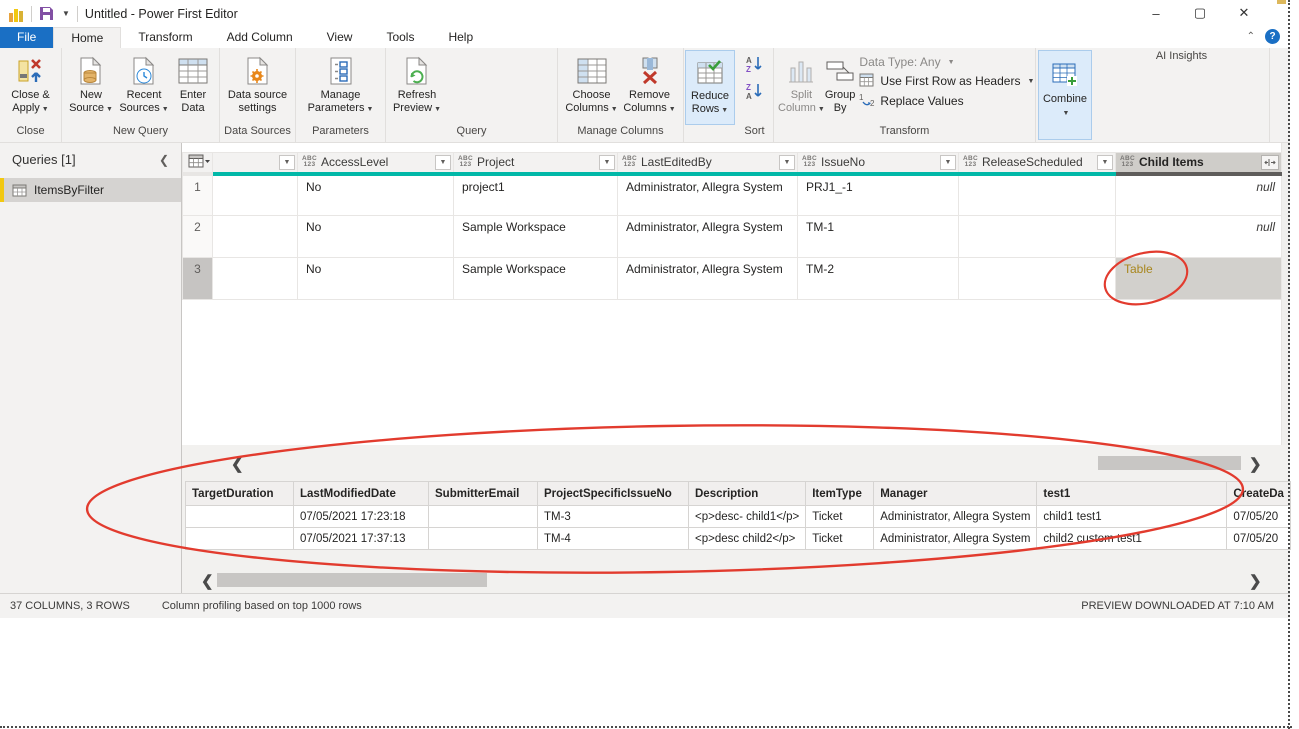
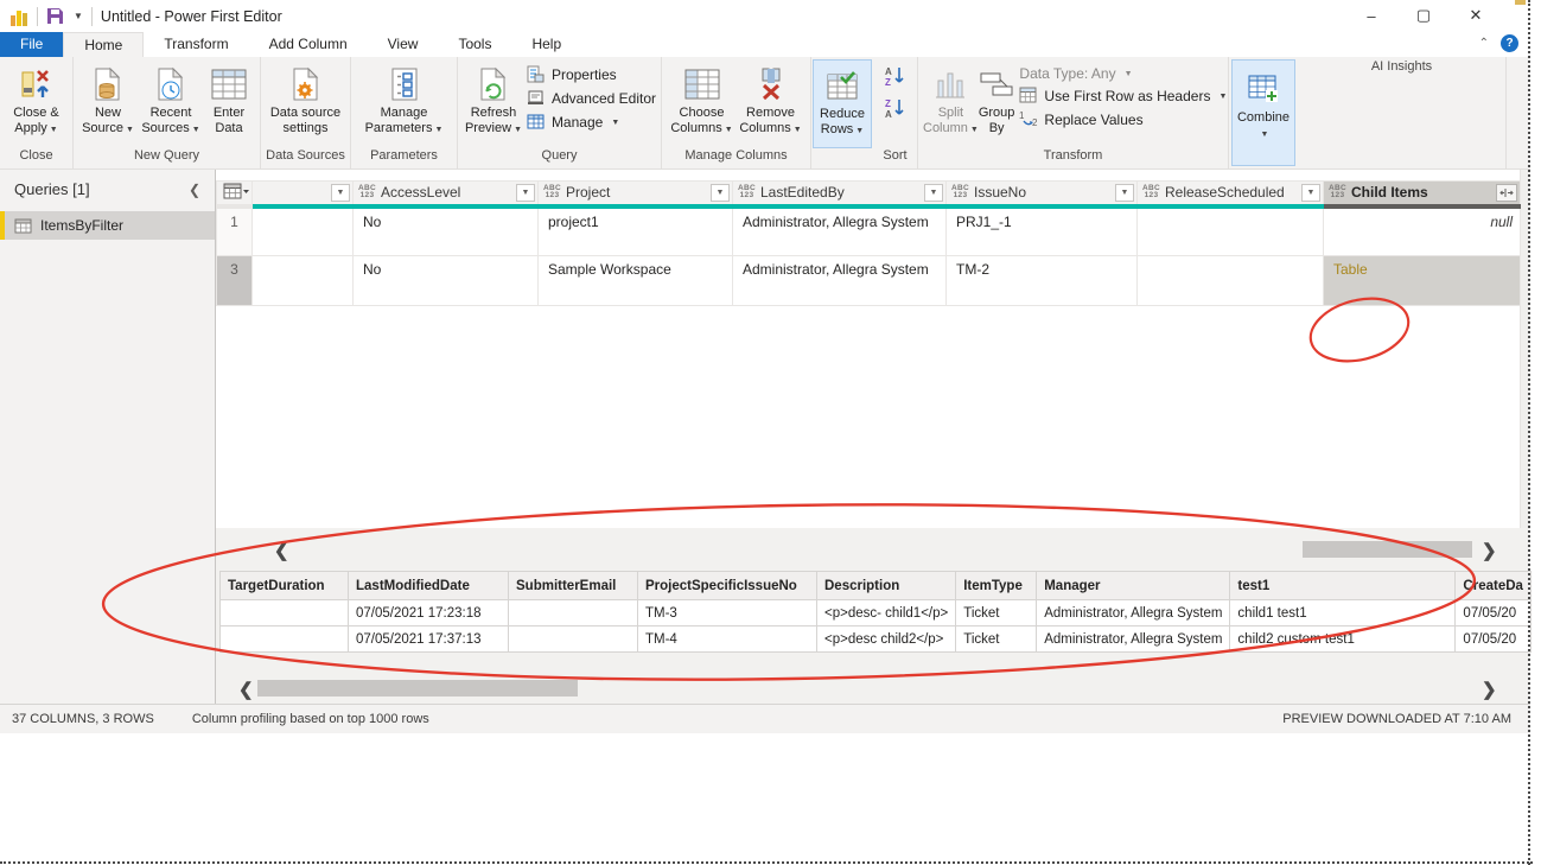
  ▼
  Untitled - Power First Editor
  –
  ▢
  ✕
  File
  Home
  Transform
  Add Column
  View
  Tools
  Help
  ⌃
  ?
  Close & Apply
  Close
  New Source
  Recent Sources
  Enter Data
  New Query
  Data source settings
  Data Sources
  Manage Parameters
  Parameters
  Refresh Preview
+ Properties
+ Advanced Editor
+ Manage
  Query
  Choose Columns
  Remove Columns
  Manage Columns
  Reduce Rows
  A
  Z
  Z
  A
  Sort
  Split Column
  Group By
  Data Type: Any
  Use First Row as Headers
  1
  2
  Replace Values
  Transform
  Combine
  AI Insights
  Queries [1]
  ❮
  ItemsByFilter
  1		No	project1	Administrator, Allegra System	PRJ1_-1		null
- 2		No	Sample Workspace	Administrator, Allegra System	TM-1		null
  3		No	Sample Workspace	Administrator, Allegra System	TM-2		Table
  ❮
  ❯
  TargetDuration	LastModifiedDate	SubmitterEmail	ProjectSpecificIssueNo	Description	ItemType	Manager	test1	CreateDa
  	07/05/2021 17:23:18		TM-3	<p>desc- child1</p>	Ticket	Administrator, Allegra System	child1 test1	07/05/20
  	07/05/2021 17:37:13		TM-4	<p>desc child2</p>	Ticket	Administrator, Allegra System	child2 cust test1	07/05/20
  ❮
  ❯
  37 COLUMNS, 3 ROWS
  Column profiling based on top 1000 rows
  PREVIEW DOWNLOADED AT 7:10 AM
